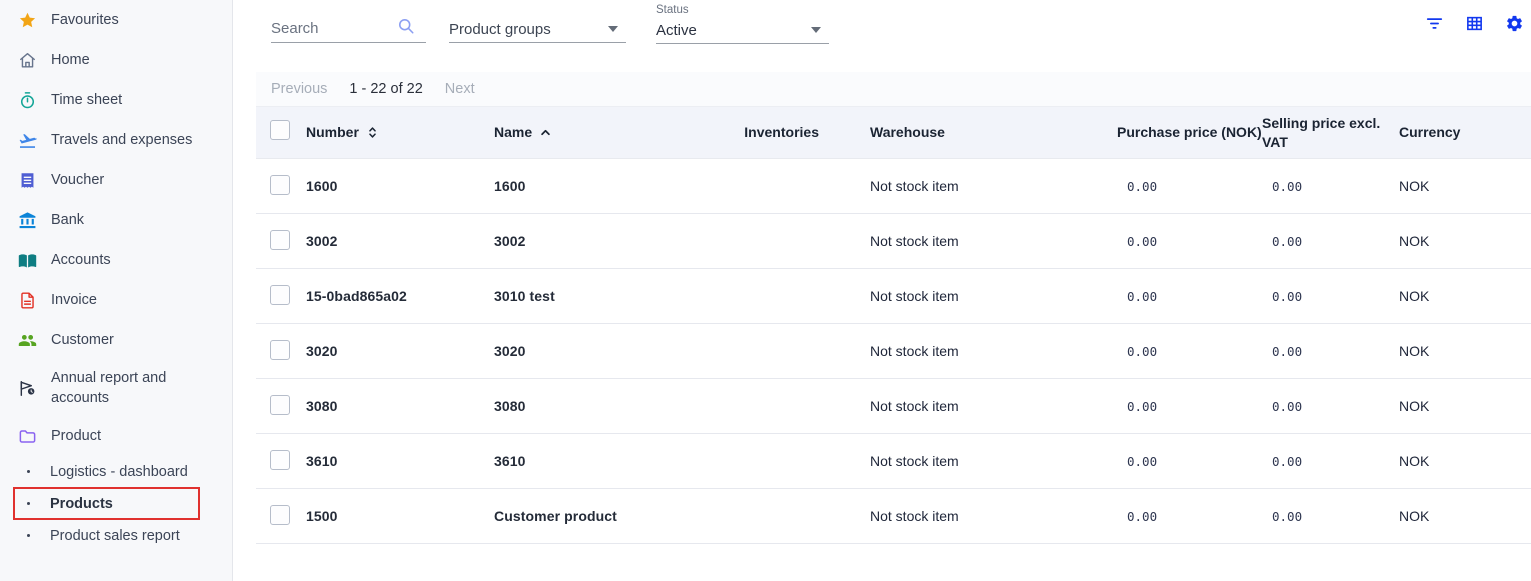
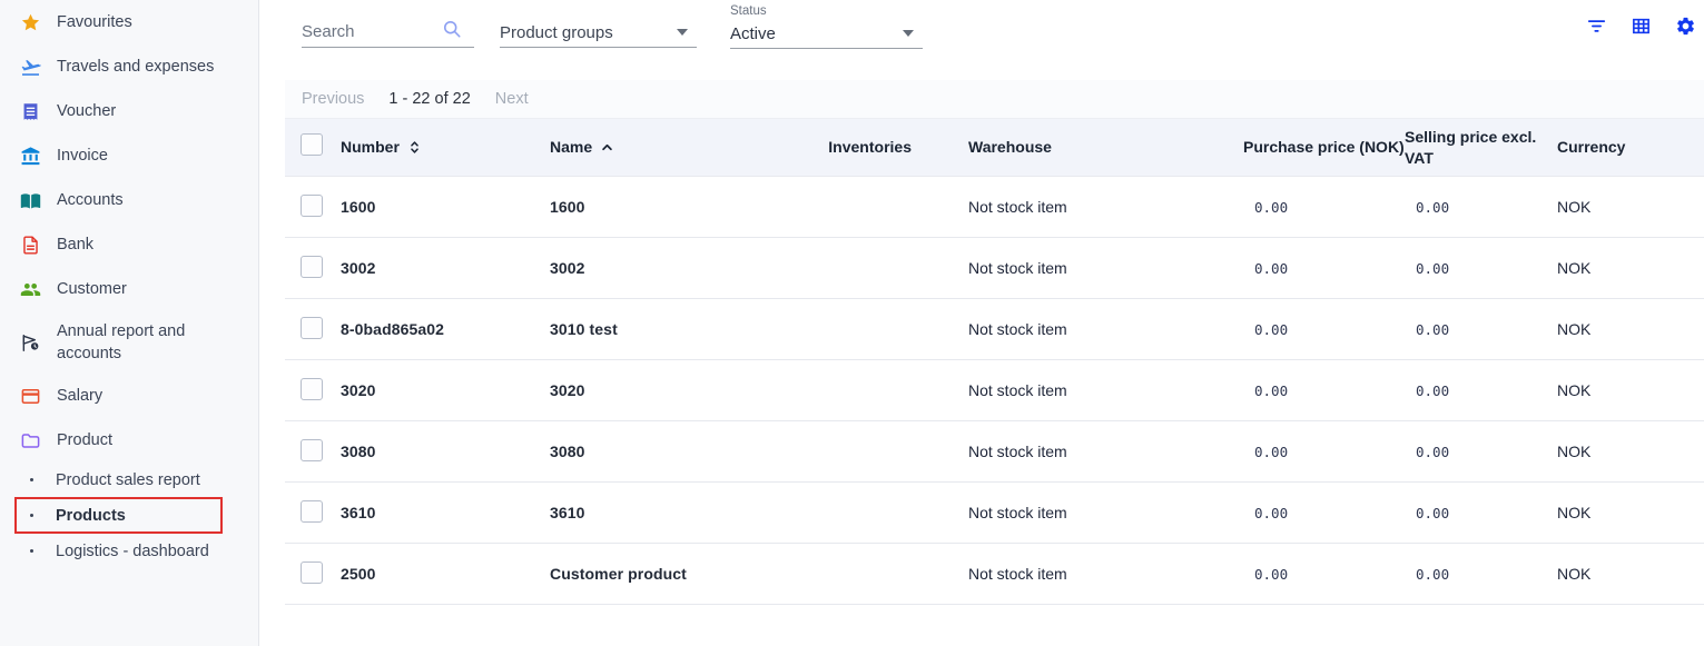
  Favourites
- Home
- Time sheet
  Travels and expenses
  Voucher
- Bank
+ Invoice
  Accounts
- Invoice
+ Bank
  Customer
  Annual report and accounts
+ Salary
  Product
- Logistics - dashboard
+ Product sales report
  Products
- Product sales report
+ Logistics - dashboard
  Search
  Product groups
  Status
  Active
  Previous
  1 - 22 of 22
  Next
  	Number	Name	Inventories	Warehouse	Purchase price (NOK)	Selling price excl. VAT	Currency
  	1600	1600		Not stock item	0.00	0.00	NOK
  	3002	3002		Not stock item	0.00	0.00	NOK
- 	15-0bad865a02	3010 test		Not stock item	0.00	0.00	NOK
+ 	8-0bad865a02	3010 test		Not stock item	0.00	0.00	NOK
  	3020	3020		Not stock item	0.00	0.00	NOK
  	3080	3080		Not stock item	0.00	0.00	NOK
  	3610	3610		Not stock item	0.00	0.00	NOK
- 	1500	Customer product		Not stock item	0.00	0.00	NOK
+ 	2500	Customer product		Not stock item	0.00	0.00	NOK
